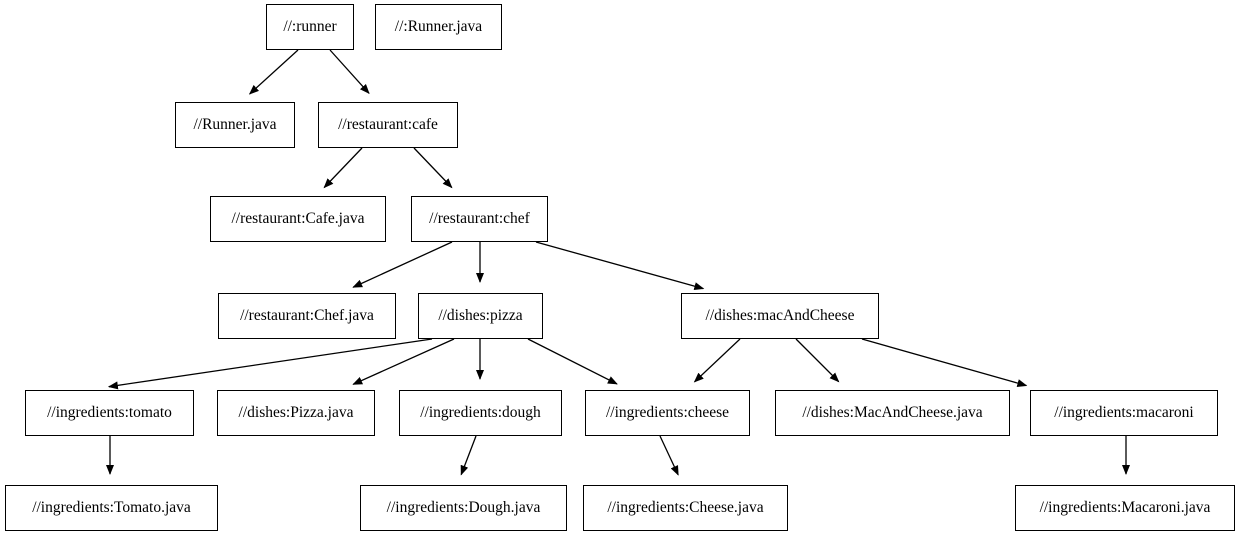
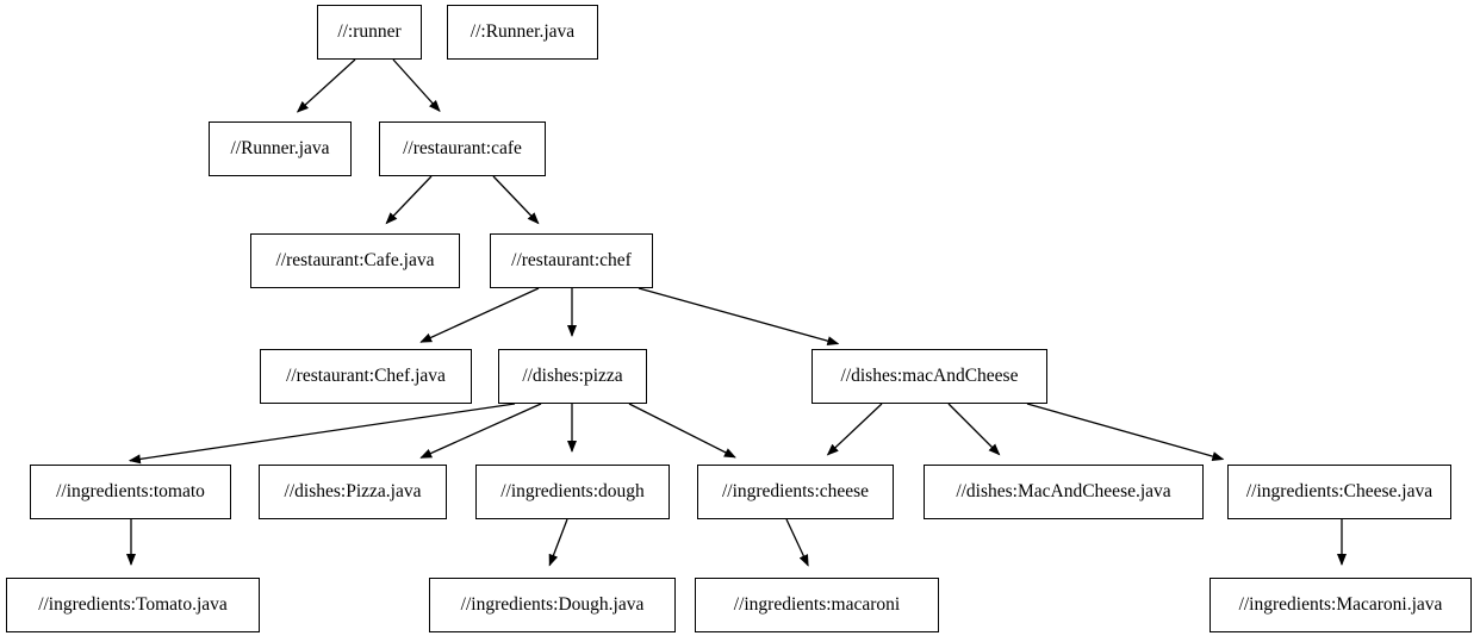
  //:runner
  //:Runner.java
  //Runner.java
  //restaurant:cafe
  //restaurant:Cafe.java
  //restaurant:chef
  //restaurant:Chef.java
  //dishes:pizza
  //dishes:macAndCheese
  //ingredients:tomato
  //dishes:Pizza.java
  //ingredients:dough
  //ingredients:cheese
  //dishes:MacAndCheese.java
- //ingredients:macaroni
+ //ingredients:Cheese.java
  //ingredients:Tomato.java
  //ingredients:Dough.java
- //ingredients:Cheese.java
+ //ingredients:macaroni
  //ingredients:Macaroni.java
